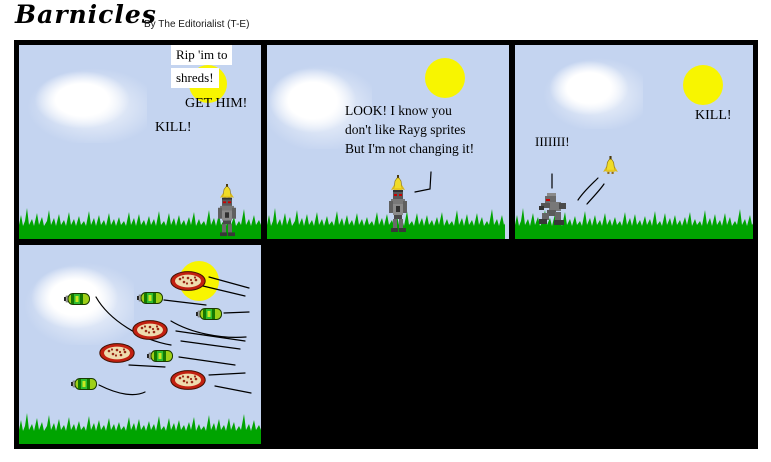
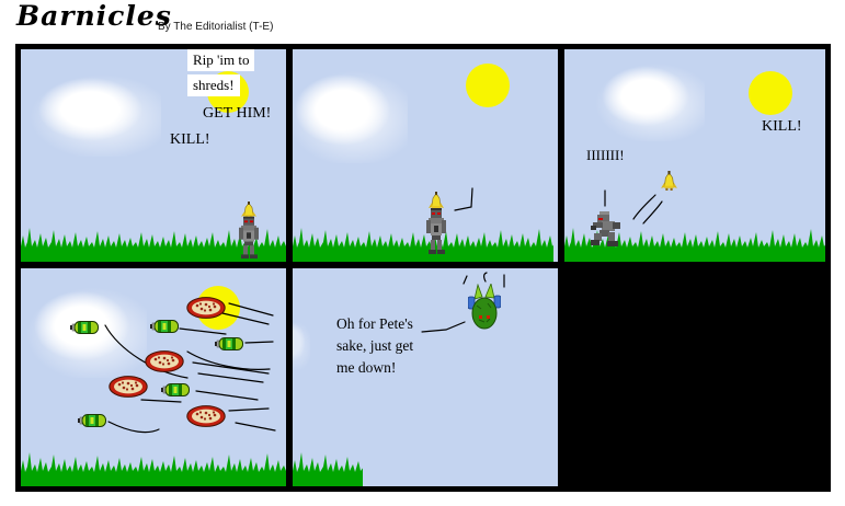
  Barnicles
  By The Editorialist (T-E)
  Rip 'im to
  shreds!
  GET HIM!
  KILL!
- LOOK! I know you
- don't like Rayg sprites
- But I'm not changing it!
  KILL!
  IIIIIII!
+ Oh for Pete's
+ sake, just get
+ me down!
